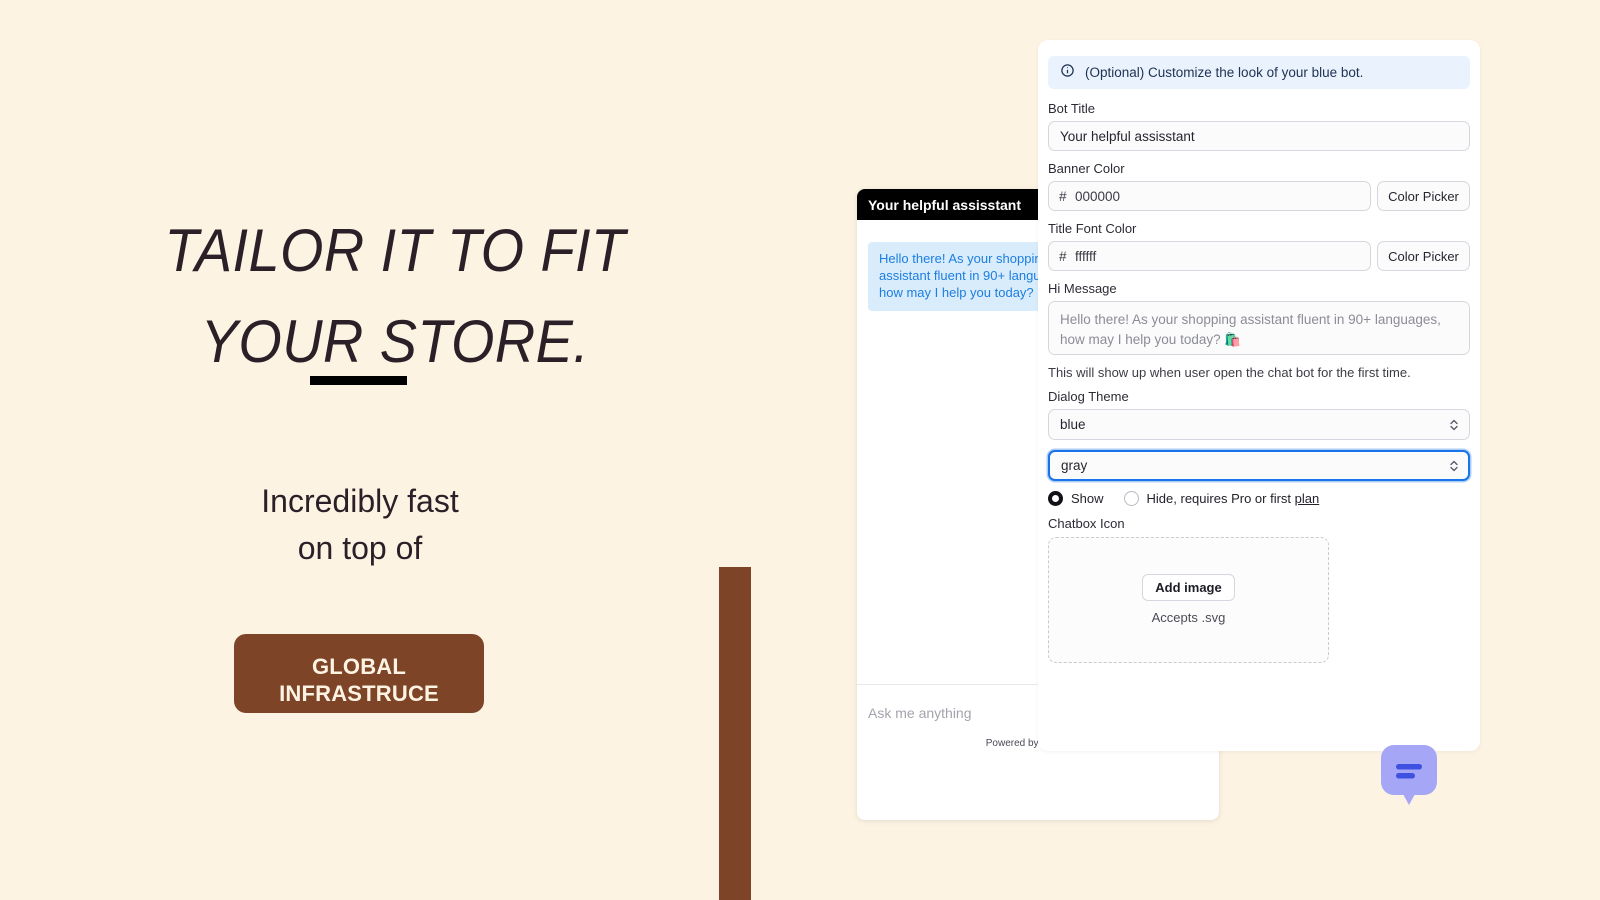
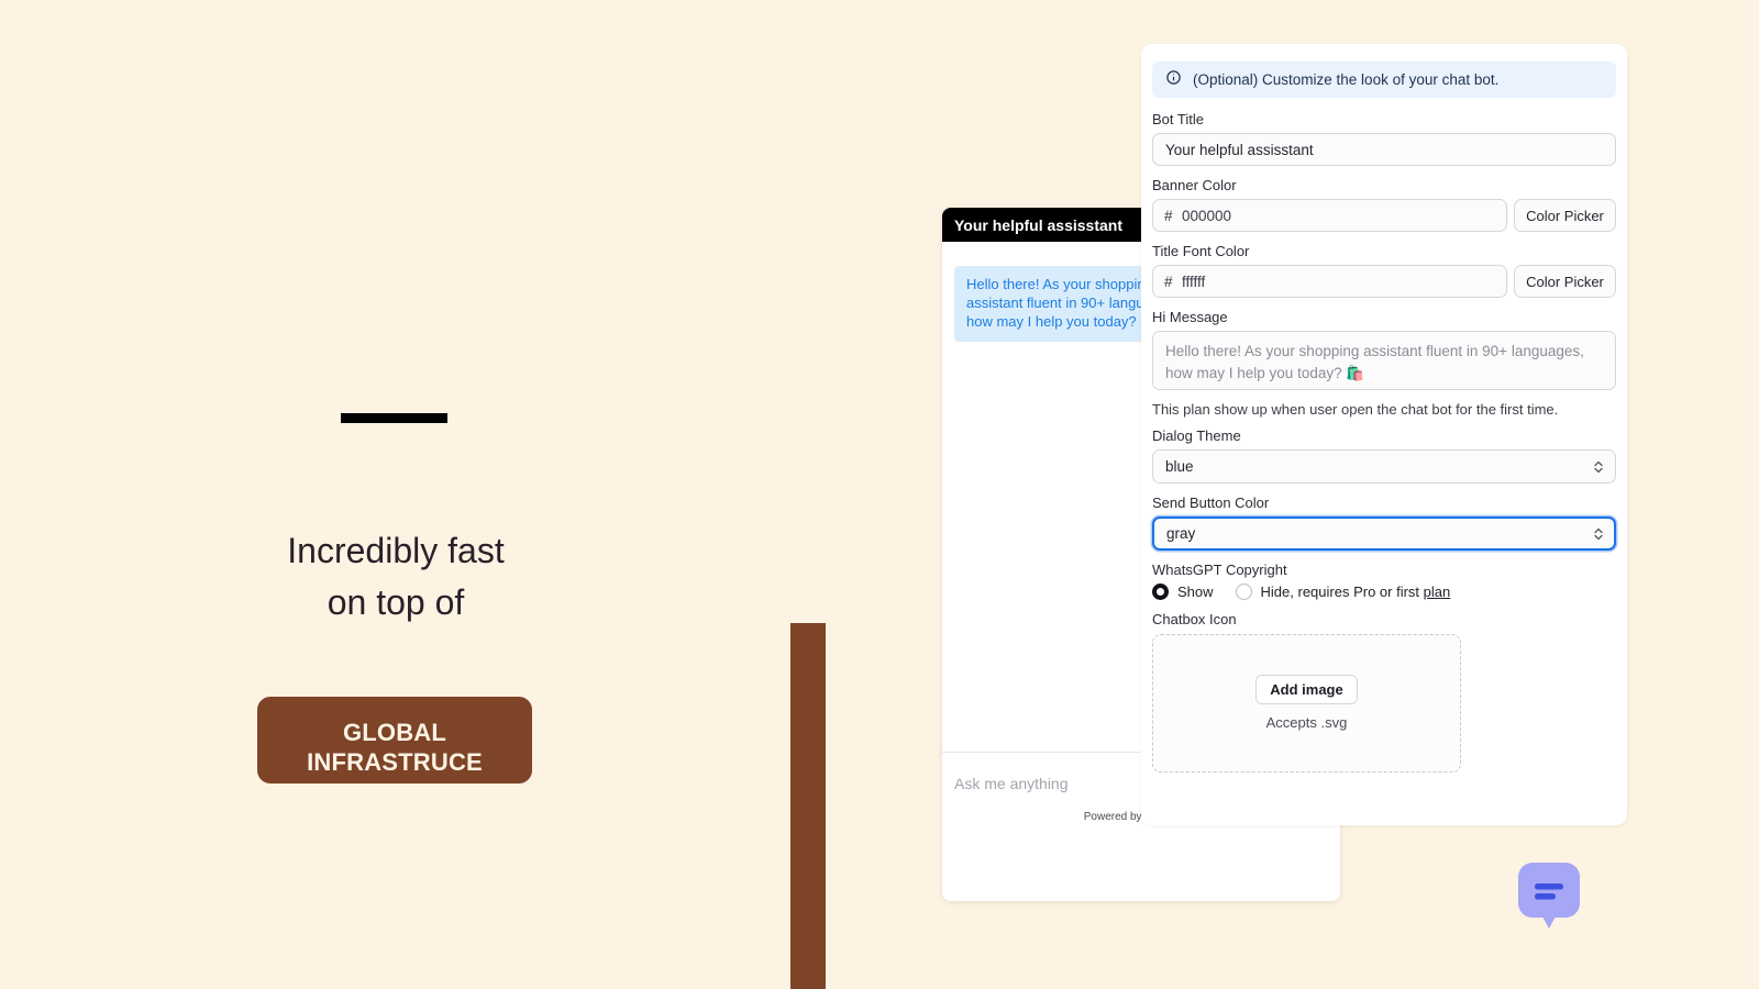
- TAILOR IT TO FIT YOUR STORE.
  Incredibly fast
  on top of
  GLOBAL
  INFRASTRUCE
  Your helpful assisstant
  Hello there! As your shoppi assistant fluent in 90+ langu how may I help you today?
  Ask me anything
- (Optional) Customize the look of your blue bot.
+ (Optional) Customize the look of your chat bot.
  Bot Title
  Your helpful assisstant
  Banner Color
  000000
  #
  Color Picker
  Title Font Color
  ffffff
  #
  Color Picker
  Hi Message
- This will show up when user open the chat bot for the first time.
+ This plan show up when user open the chat bot for the first time.
  Dialog Theme
  blue
+ Send Button Color
  gray
+ WhatsGPT Copyright
  Show
  Hide, requires Pro or first plan
  Chatbox Icon
  Add image
  Accepts .svg
